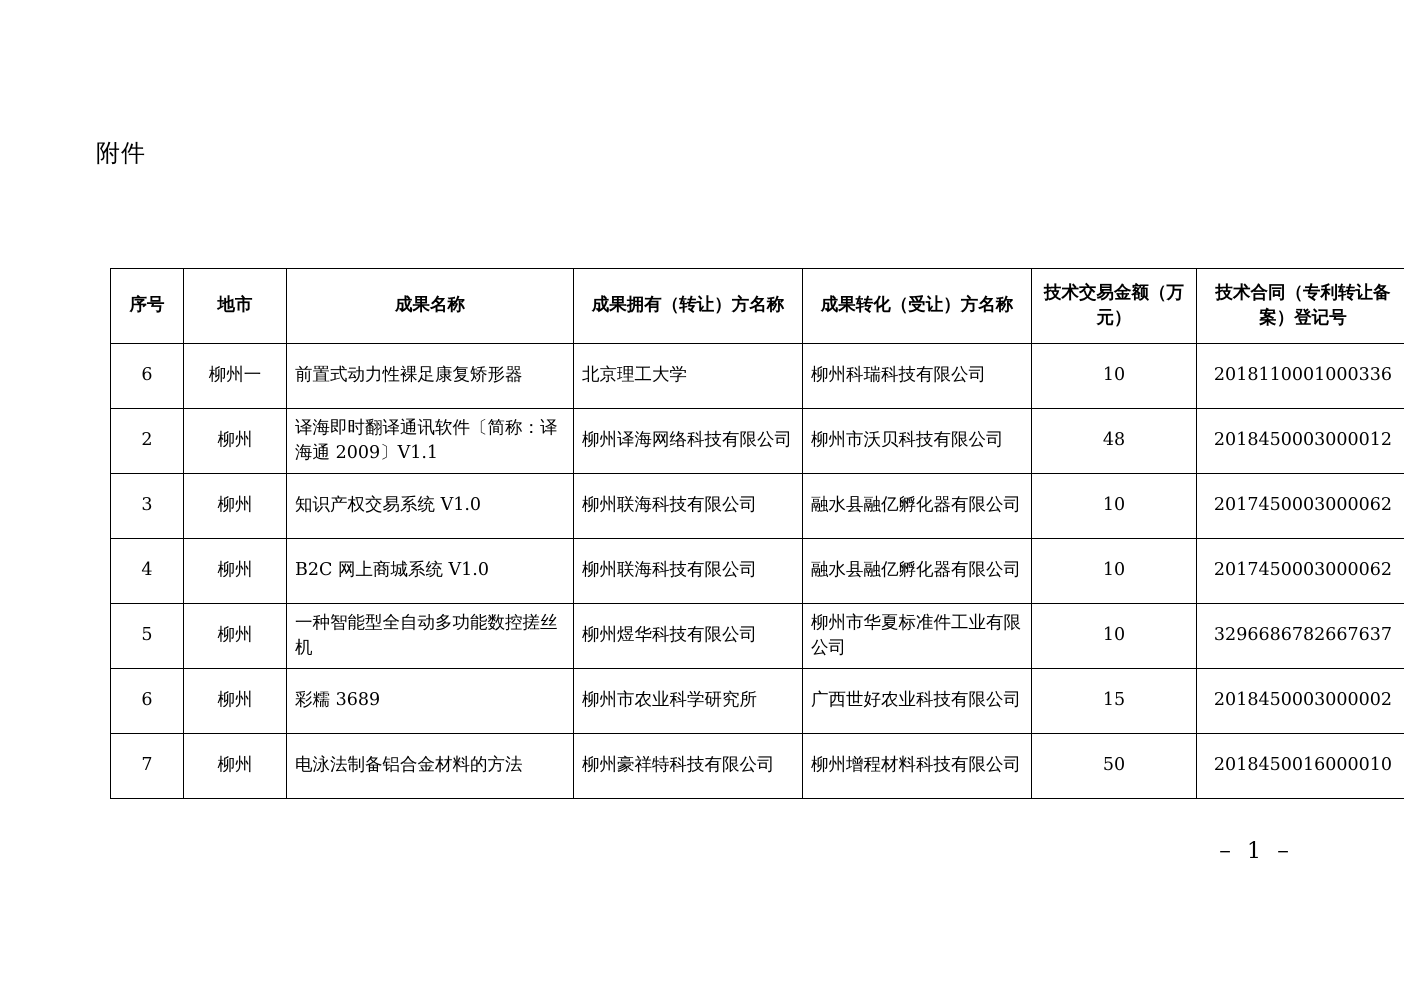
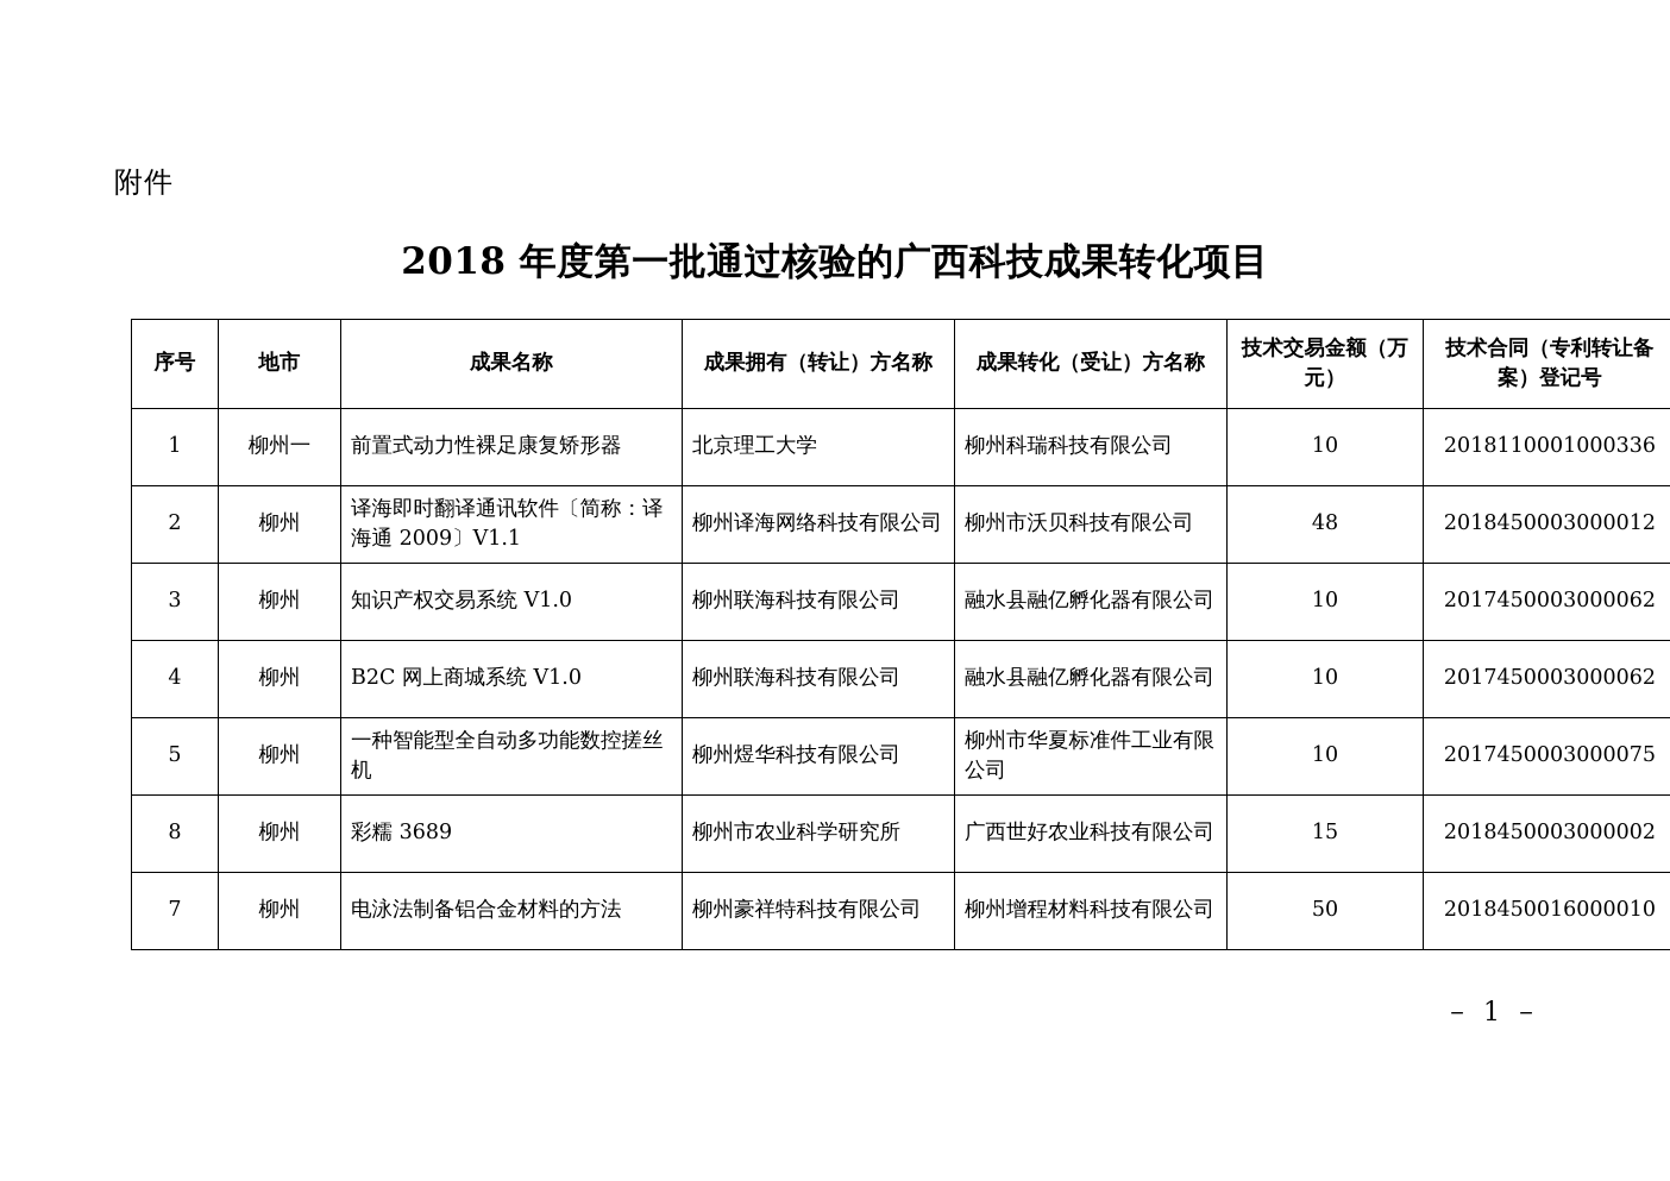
  附件
+ 2018 年度第一批通过核验的广西科技成果转化项目
  序号	地市	成果名称	成果拥有（转让）方名称	成果转化（受让）方名称	技术交易金额（万元）	技术合同（专利转让备案）登记号
- 6	柳州一	前置式动力性裸足康复矫形器	北京理工大学	柳州科瑞科技有限公司	10	2018110001000336
+ 1	柳州一	前置式动力性裸足康复矫形器	北京理工大学	柳州科瑞科技有限公司	10	2018110001000336
  2	柳州	译海即时翻译通讯软件〔简称：译海通 2009〕V1.1	柳州译海网络科技有限公司	柳州市沃贝科技有限公司	48	2018450003000012
  3	柳州	知识产权交易系统 V1.0	柳州联海科技有限公司	融水县融亿孵化器有限公司	10	2017450003000062
  4	柳州	B2C 网上商城系统 V1.0	柳州联海科技有限公司	融水县融亿孵化器有限公司	10	2017450003000062
- 5	柳州	一种智能型全自动多功能数控搓丝机	柳州煜华科技有限公司	柳州市华夏标准件工业有限公司	10	3296686782667637
+ 5	柳州	一种智能型全自动多功能数控搓丝机	柳州煜华科技有限公司	柳州市华夏标准件工业有限公司	10	2017450003000075
- 6	柳州	彩糯 3689	柳州市农业科学研究所	广西世好农业科技有限公司	15	2018450003000002
+ 8	柳州	彩糯 3689	柳州市农业科学研究所	广西世好农业科技有限公司	15	2018450003000002
  7	柳州	电泳法制备铝合金材料的方法	柳州豪祥特科技有限公司	柳州增程材料科技有限公司	50	2018450016000010
  － 1 －
